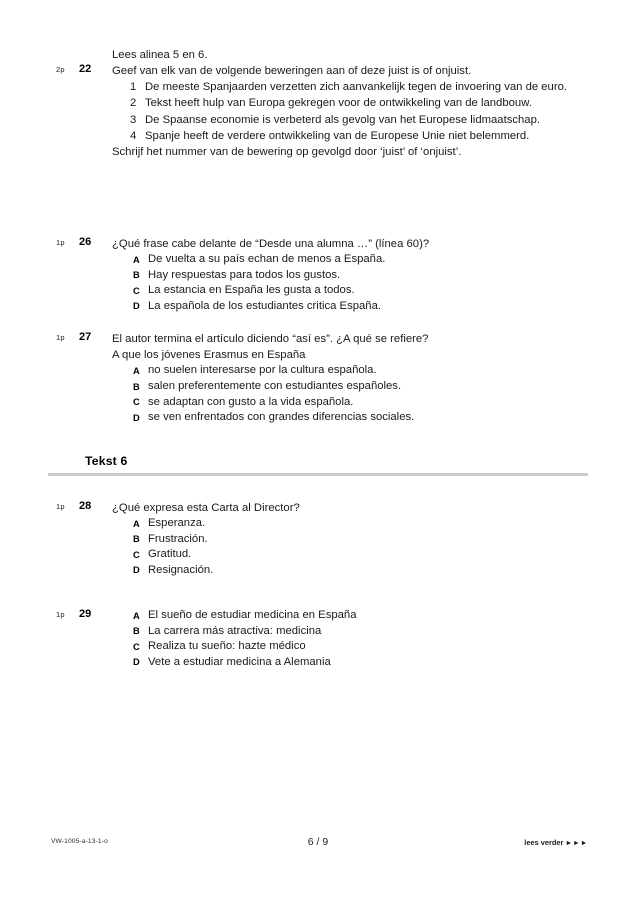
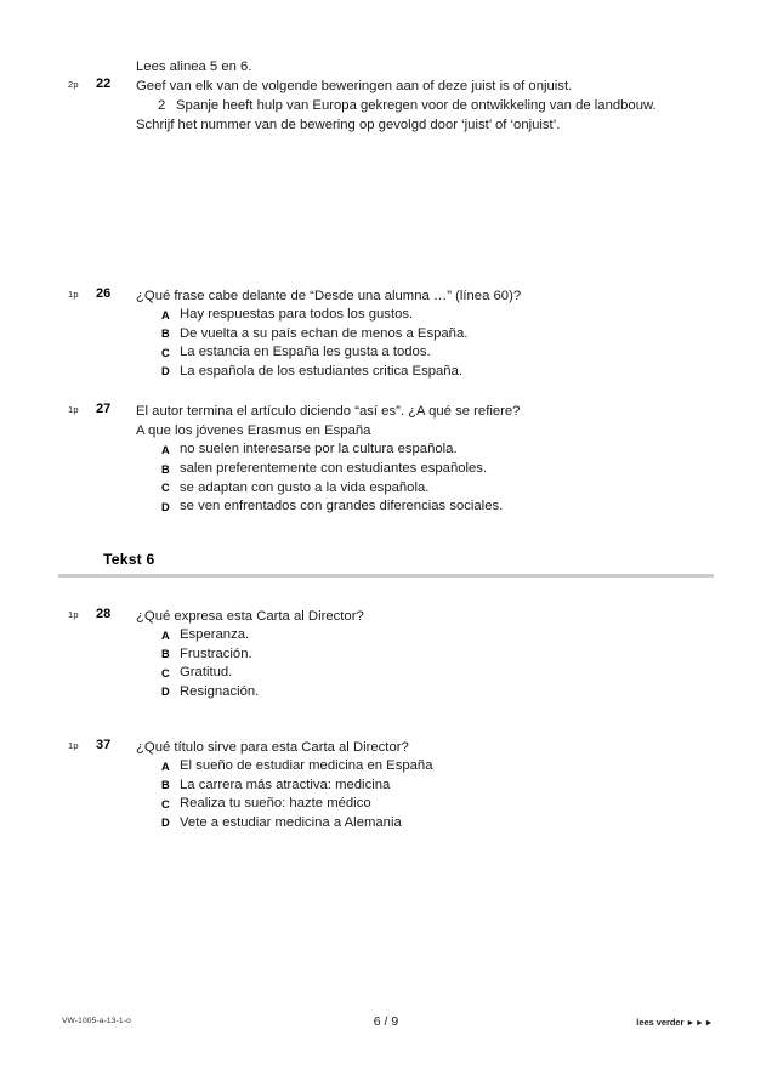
  Lees alinea 5 en 6.
  2p
  22
  Geef van elk van de volgende beweringen aan of deze juist is of onjuist.
- 1
- De meeste Spanjaarden verzetten zich aanvankelijk tegen de invoering van de euro.
  2
- Tekst heeft hulp van Europa gekregen voor de ontwikkeling van de landbouw.
+ Spanje heeft hulp van Europa gekregen voor de ontwikkeling van de landbouw.
- 3
- De Spaanse economie is verbeterd als gevolg van het Europese lidmaatschap.
- 4
- Spanje heeft de verdere ontwikkeling van de Europese Unie niet belemmerd.
  Schrijf het nummer van de bewering op gevolgd door ‘juist’ of ‘onjuist’.
  1p
  26
  ¿Qué frase cabe delante de “Desde una alumna …” (línea 60)?
  A
- De vuelta a su país echan de menos a España.
+ Hay respuestas para todos los gustos.
  B
- Hay respuestas para todos los gustos.
+ De vuelta a su país echan de menos a España.
  C
  La estancia en España les gusta a todos.
  D
  La española de los estudiantes critica España.
  1p
  27
  El autor termina el artículo diciendo “así es”. ¿A qué se refiere?
  A que los jóvenes Erasmus en España
  A
  no suelen interesarse por la cultura española.
  B
  salen preferentemente con estudiantes españoles.
  C
  se adaptan con gusto a la vida española.
  D
  se ven enfrentados con grandes diferencias sociales.
  Tekst 6
  1p
  28
  ¿Qué expresa esta Carta al Director?
  A
  Esperanza.
  B
  Frustración.
  C
  Gratitud.
  D
  Resignación.
  1p
- 29
+ 37
+ ¿Qué título sirve para esta Carta al Director?
  A
  El sueño de estudiar medicina en España
  B
  La carrera más atractiva: medicina
  C
  Realiza tu sueño: hazte médico
  D
  Vete a estudiar medicina a Alemania
  6 / 9
  lees verder
